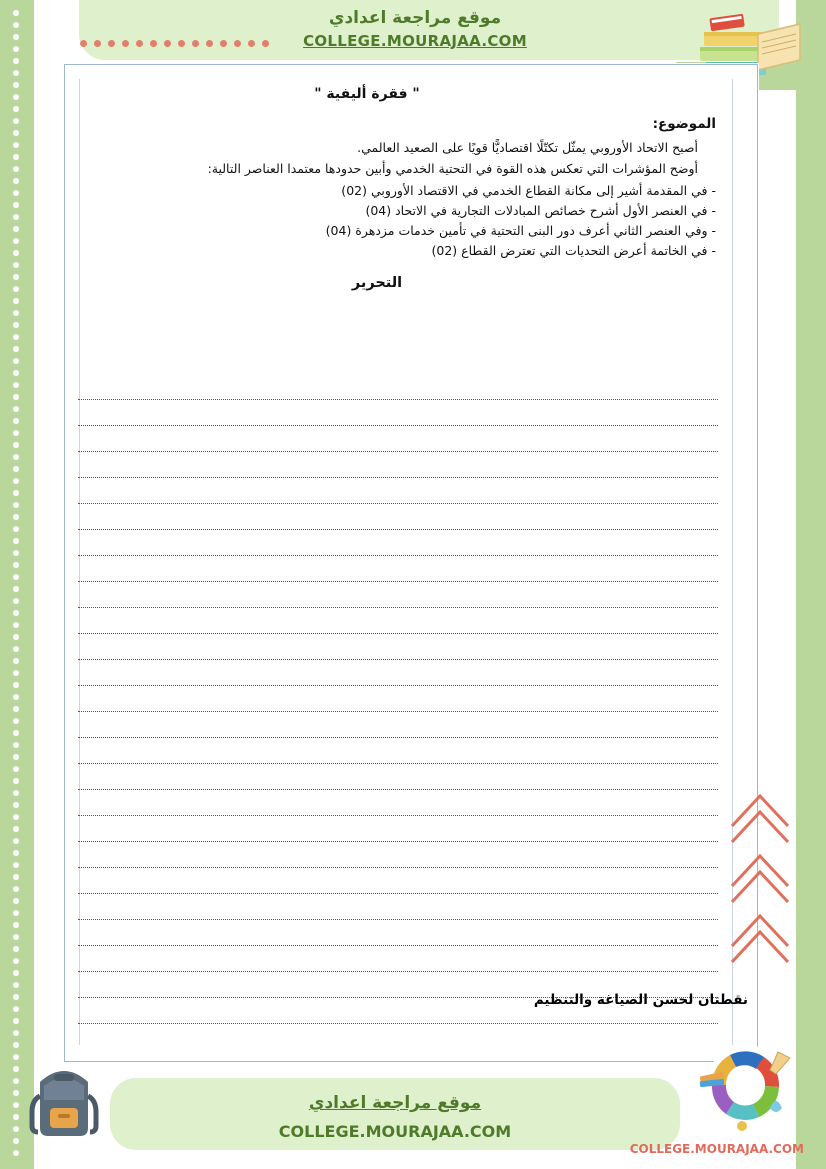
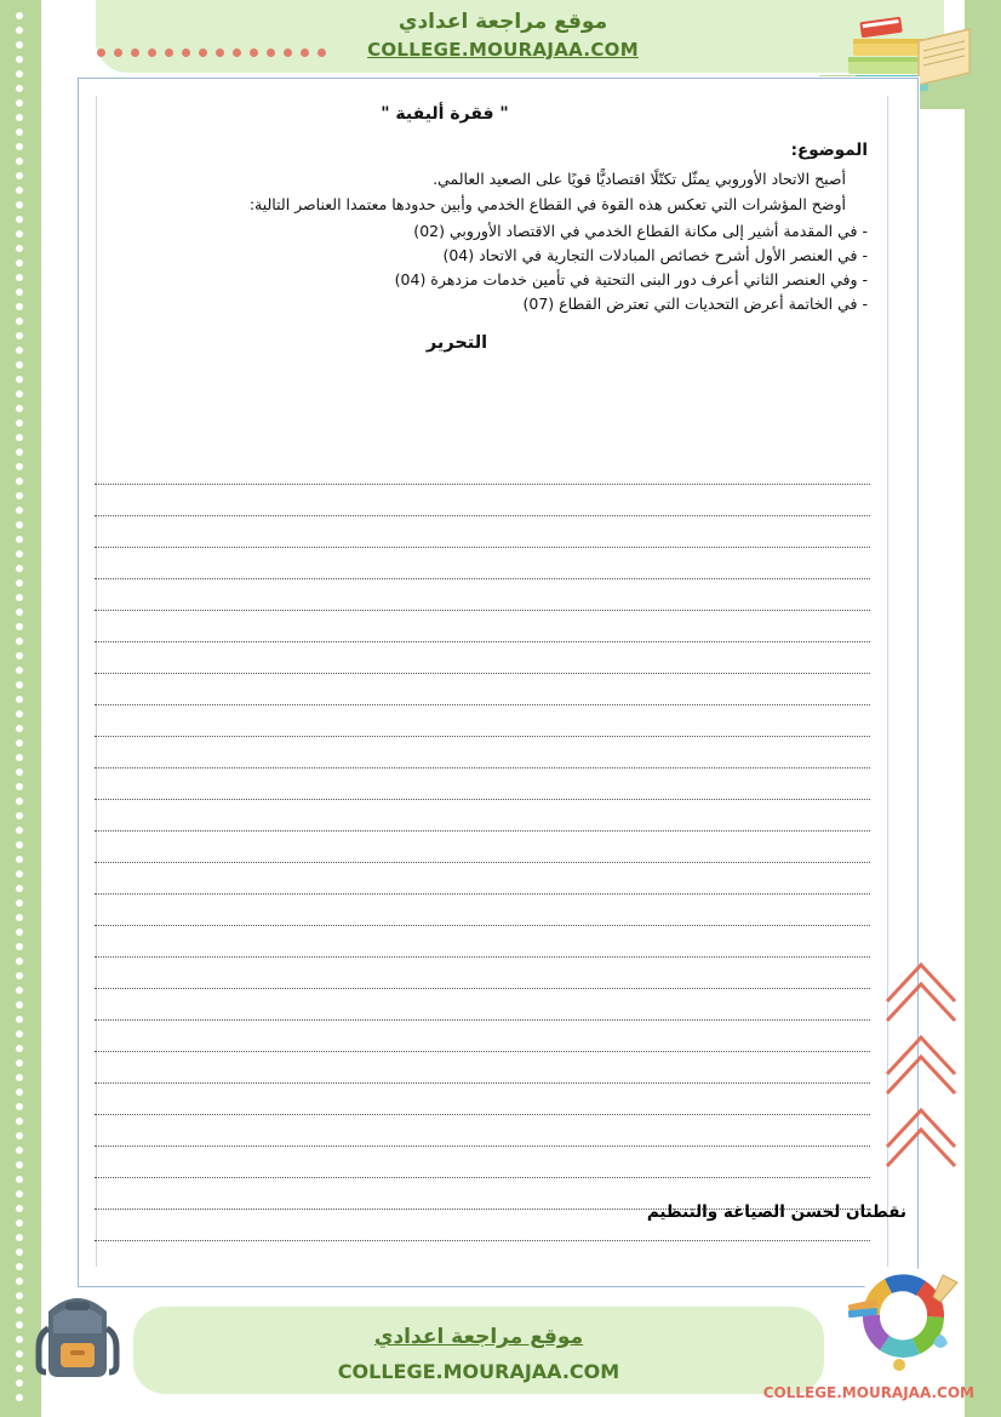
  موقع مراجعة اعدادي
  COLLEGE.MOURAJAA.COM
  " فقرة أليفية "
  الموضوع:
  أصبح الاتحاد الأوروبي يمثّل تكتّلًا اقتصاديًّا قويًا على الصعيد العالمي.
- أوضح المؤشرات التي تعكس هذه القوة في التحتية الخدمي وأبين حدودها معتمدا العناصر التالية:
+ أوضح المؤشرات التي تعكس هذه القوة في القطاع الخدمي وأبين حدودها معتمدا العناصر التالية:
  - في المقدمة أشير إلى مكانة القطاع الخدمي في الاقتصاد الأوروبي (02)
  - في العنصر الأول أشرح خصائص المبادلات التجارية في الاتحاد (04)
  - وفي العنصر الثاني أعرف دور البنى التحتية في تأمين خدمات مزدهرة (04)
- - في الخاتمة أعرض التحديات التي تعترض القطاع (02)
+ - في الخاتمة أعرض التحديات التي تعترض القطاع (07)
  التحرير
  نقطتان لحسن الصياغة والتنظيم
  موقع مراجعة اعدادي
  COLLEGE.MOURAJAA.COM
  COLLEGE.MOURAJAA.COM
